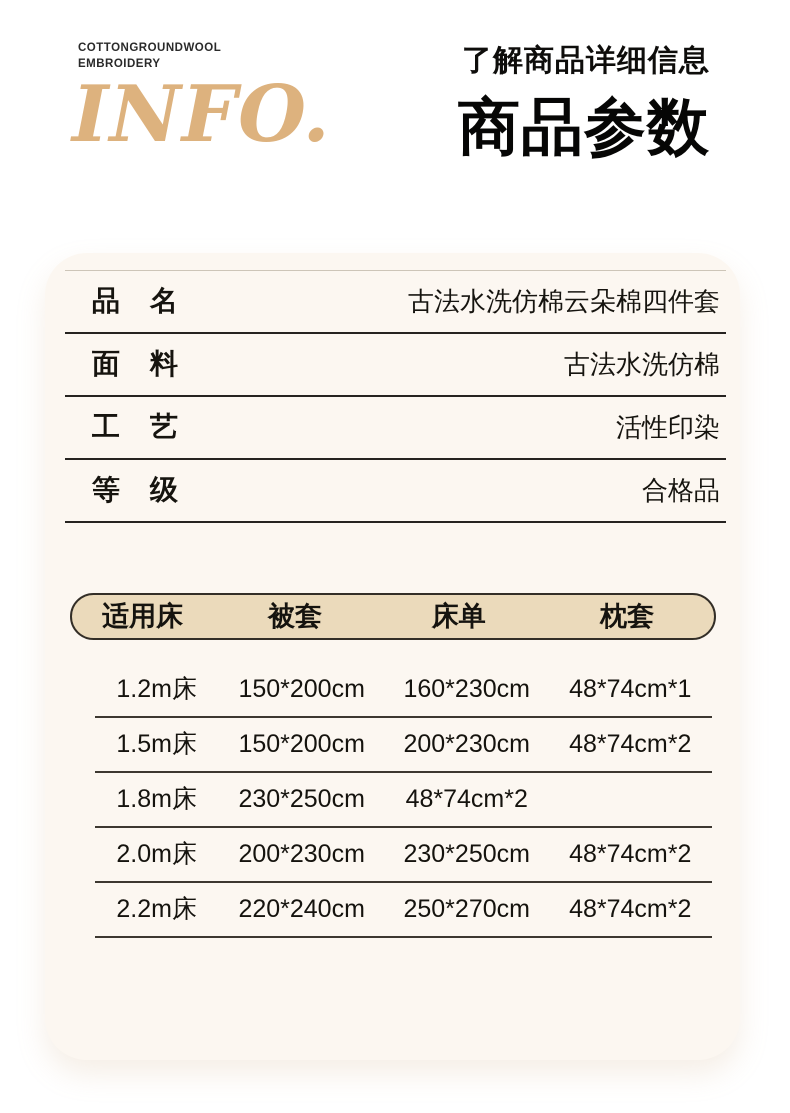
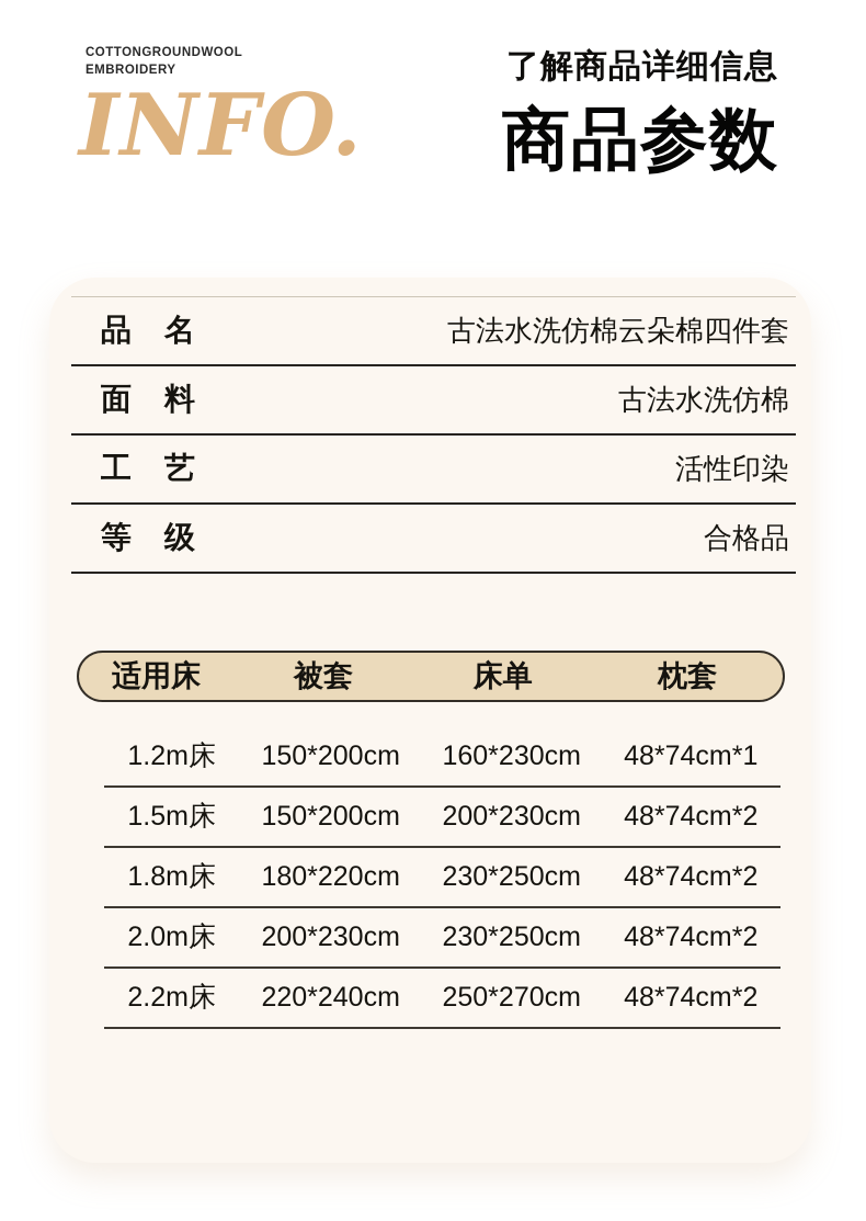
  COTTONGROUNDWOOL
  EMBROIDERY
  INFO.
  了解商品详细信息
  商品参数
  品
  名
  古法水洗仿棉云朵棉四件套
  面
  料
  古法水洗仿棉
  工
  艺
  活性印染
  等
  级
  合格品
  适用床
  被套
  床单
  枕套
  1.2m床
  150*200cm
  160*230cm
  48*74cm*1
  1.5m床
  150*200cm
  200*230cm
  48*74cm*2
  1.8m床
+ 180*220cm
  230*250cm
  48*74cm*2
  2.0m床
  200*230cm
  230*250cm
  48*74cm*2
  2.2m床
  220*240cm
  250*270cm
  48*74cm*2
